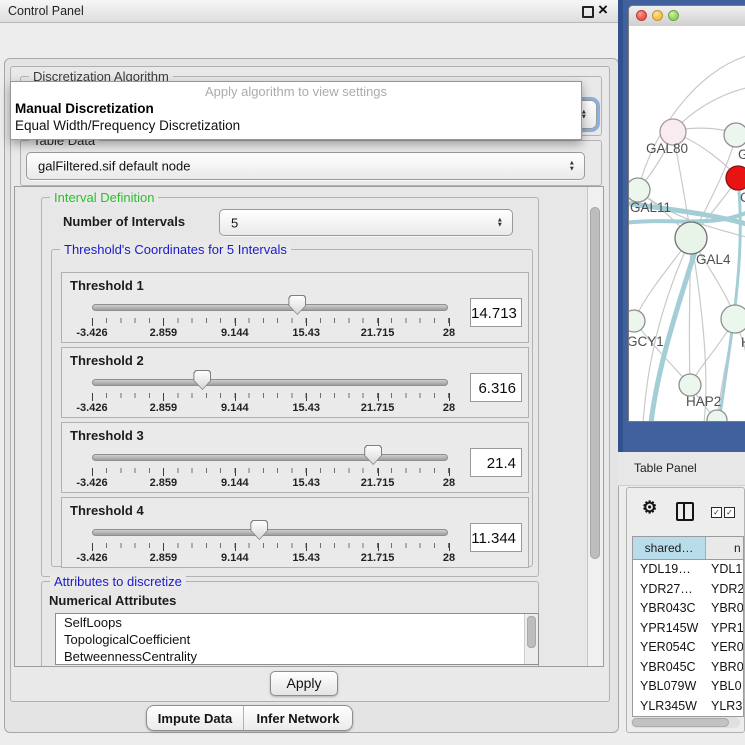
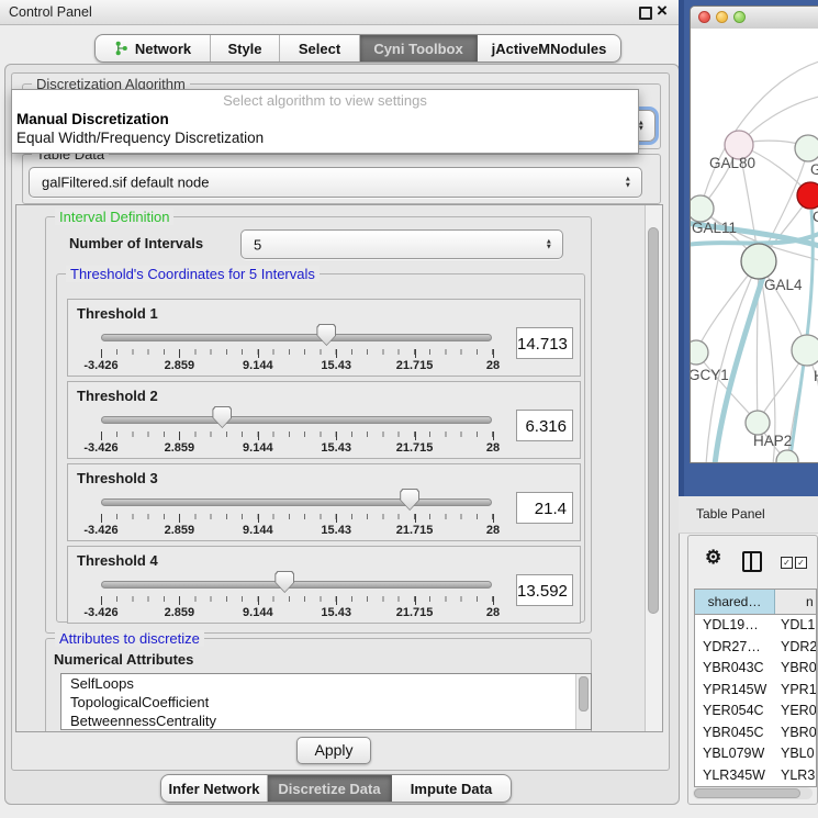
  Control Panel
  ×
+ Network
+ Style
+ Select
+ Cyni Toolbox
+ jActiveMNodules
  Discretization Algorithm
- Apply algorithm to view settings
+ Select algorithm to view settings
  Manual Discretization
  Equal Width/Frequency Discretization
  Table Data
  galFiltered.sif default node
  Interval Definition
  Number of Intervals
  5
  Threshold's Coordinates for 5 Intervals
  Threshold 1
  -3.426
  2.859
  9.144
  15.43
  21.715
  28
  14.713
  Threshold 2
  -3.426
  2.859
  9.144
  15.43
  21.715
  28
  6.316
  Threshold 3
  -3.426
  2.859
  9.144
  15.43
  21.715
  28
  21.4
  Threshold 4
  -3.426
  2.859
  9.144
  15.43
  21.715
  28
- 11.344
+ 13.592
  Attributes to discretize
  Numerical Attributes
  SelfLoops
  TopologicalCoefficient
  BetweennessCentrality
  Apply
- Impute Data
+ Infer Network
+ Discretize Data
- Infer Network
+ Impute Data
  GAL80
  GAL11
  GAL4
  GCY1
  HAP2
  Table Panel
  ⚙
  ✓
  ✓
  shared…
  n
  YDL19…
  YDL1
  YDR27…
  YDR2
  YBR043C
  YBR0
  YPR145W
  YPR1
  YER054C
  YER0
  YBR045C
  YBR0
  YBL079W
  YBL0
  YLR345W
  YLR3
